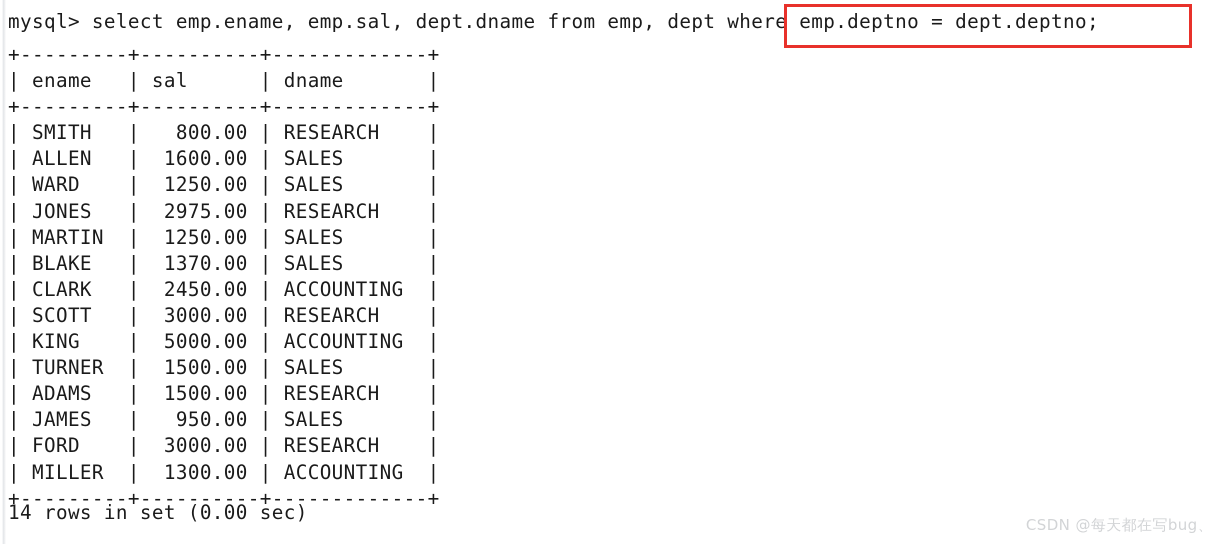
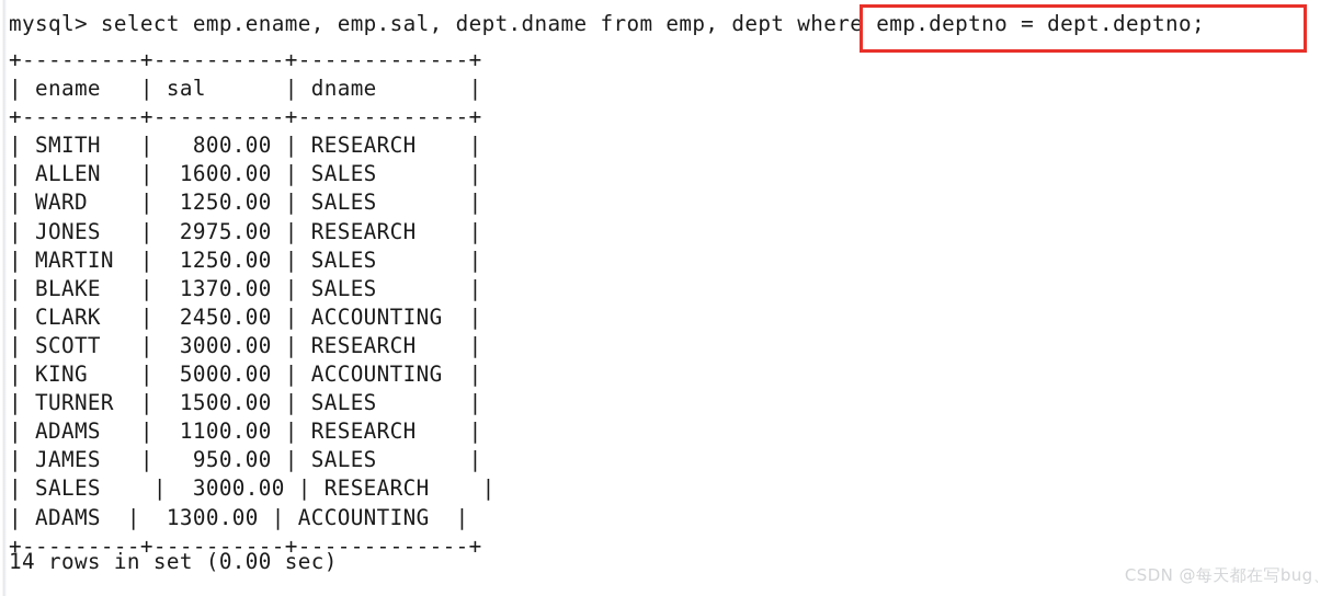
  mysql> select emp.ename, emp.sal, dept.dname from emp, dept where emp.deptno = dept.deptno;
  +---------+----------+-------------+
  | ename | sal | dname |
  +---------+----------+-------------+
  | SMITH | 800.00 | RESEARCH |
  | ALLEN | 1600.00 | SALES |
  | WARD | 1250.00 | SALES |
  | JONES | 2975.00 | RESEARCH |
  | MARTIN | 1250.00 | SALES |
  | BLAKE | 1370.00 | SALES |
  | CLARK | 2450.00 | ACCOUNTING |
  | SCOTT | 3000.00 | RESEARCH |
  | KING | 5000.00 | ACCOUNTING |
  | TURNER | 1500.00 | SALES |
- | ADAMS | 1500.00 | RESEARCH |
+ | ADAMS | 1100.00 | RESEARCH |
  | JAMES | 950.00 | SALES |
- | FORD | 3000.00 | RESEARCH |
+ | SALES | 3000.00 | RESEARCH |
- | MILLER | 1300.00 | ACCOUNTING |
+ | ADAMS | 1300.00 | ACCOUNTING |
  +---------+----------+-------------+
  14 rows in set (0.00 sec)
  CSDN @每天都在写bug、
